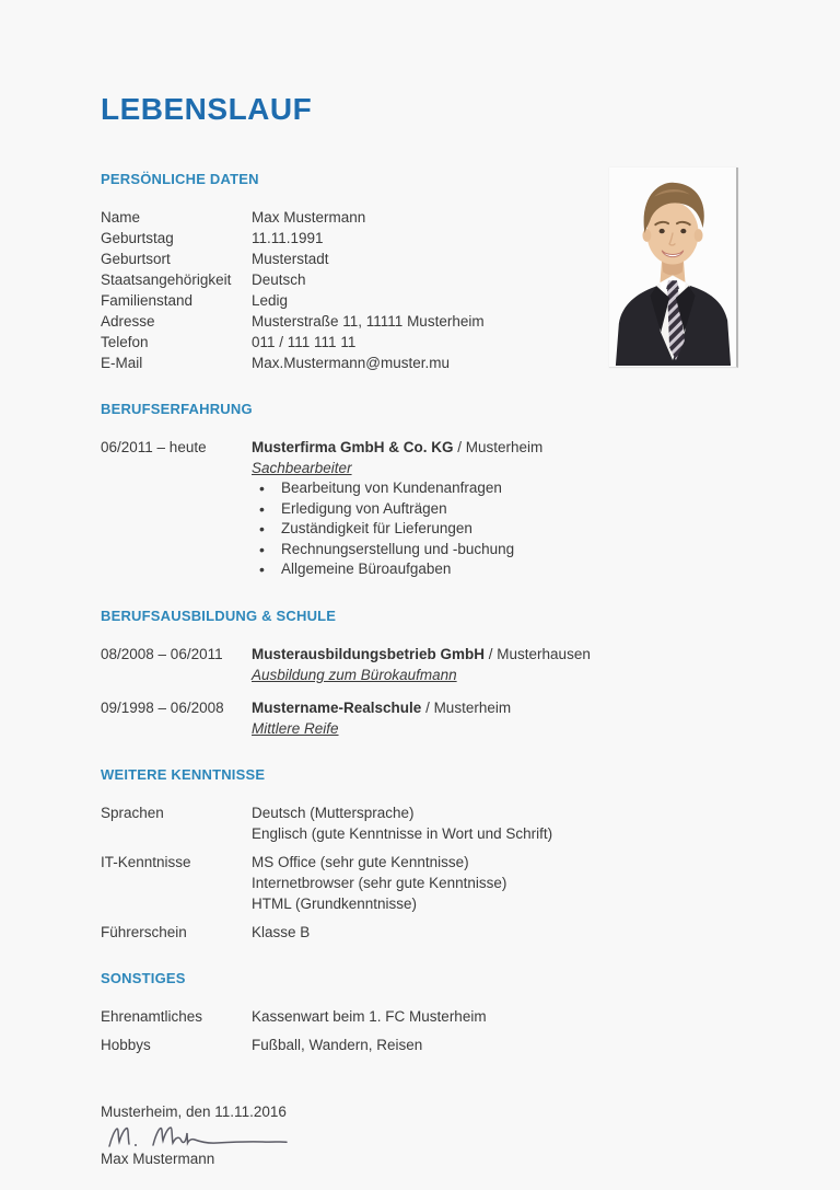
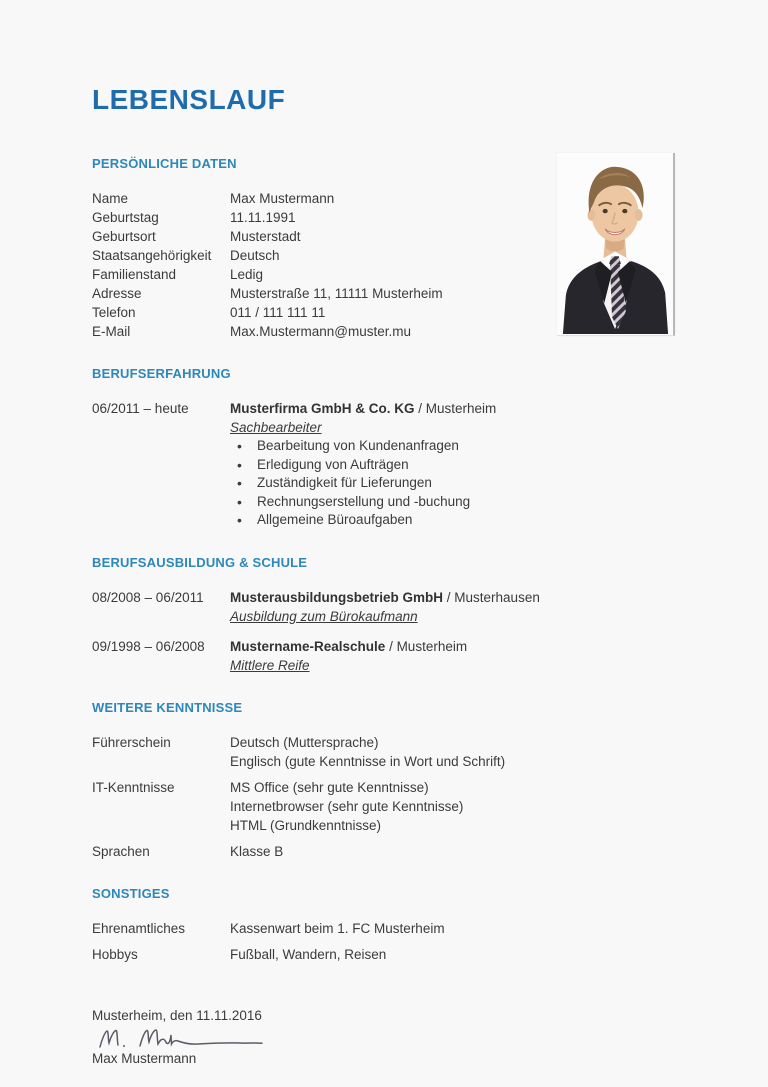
  LEBENSLAUF
  PERSÖNLICHE DATEN
  Name
  Max Mustermann
  Geburtstag
  11.11.1991
  Geburtsort
  Musterstadt
  Staatsangehörigkeit
  Deutsch
  Familienstand
  Ledig
  Adresse
  Musterstraße 11, 11111 Musterheim
  Telefon
  011 / 111 111 11
  E-Mail
  Max.Mustermann@muster.mu
  BERUFSERFAHRUNG
  06/2011 – heute
  Musterfirma GmbH & Co. KG / Musterheim
  Sachbearbeiter
  Bearbeitung von Kundenanfragen
  Erledigung von Aufträgen
  Zuständigkeit für Lieferungen
  Rechnungserstellung und -buchung
  Allgemeine Büroaufgaben
  BERUFSAUSBILDUNG & SCHULE
  08/2008 – 06/2011
  Musterausbildungsbetrieb GmbH / Musterhausen
  Ausbildung zum Bürokaufmann
  09/1998 – 06/2008
  Mustername-Realschule / Musterheim
  Mittlere Reife
  WEITERE KENNTNISSE
- Sprachen
+ Führerschein
  Deutsch (Muttersprache)
  Englisch (gute Kenntnisse in Wort und Schrift)
  IT-Kenntnisse
  MS Office (sehr gute Kenntnisse)
  Internetbrowser (sehr gute Kenntnisse)
  HTML (Grundkenntnisse)
- Führerschein
+ Sprachen
  Klasse B
  SONSTIGES
  Ehrenamtliches
  Kassenwart beim 1. FC Musterheim
  Hobbys
  Fußball, Wandern, Reisen
  Musterheim, den 11.11.2016
  Max Mustermann
